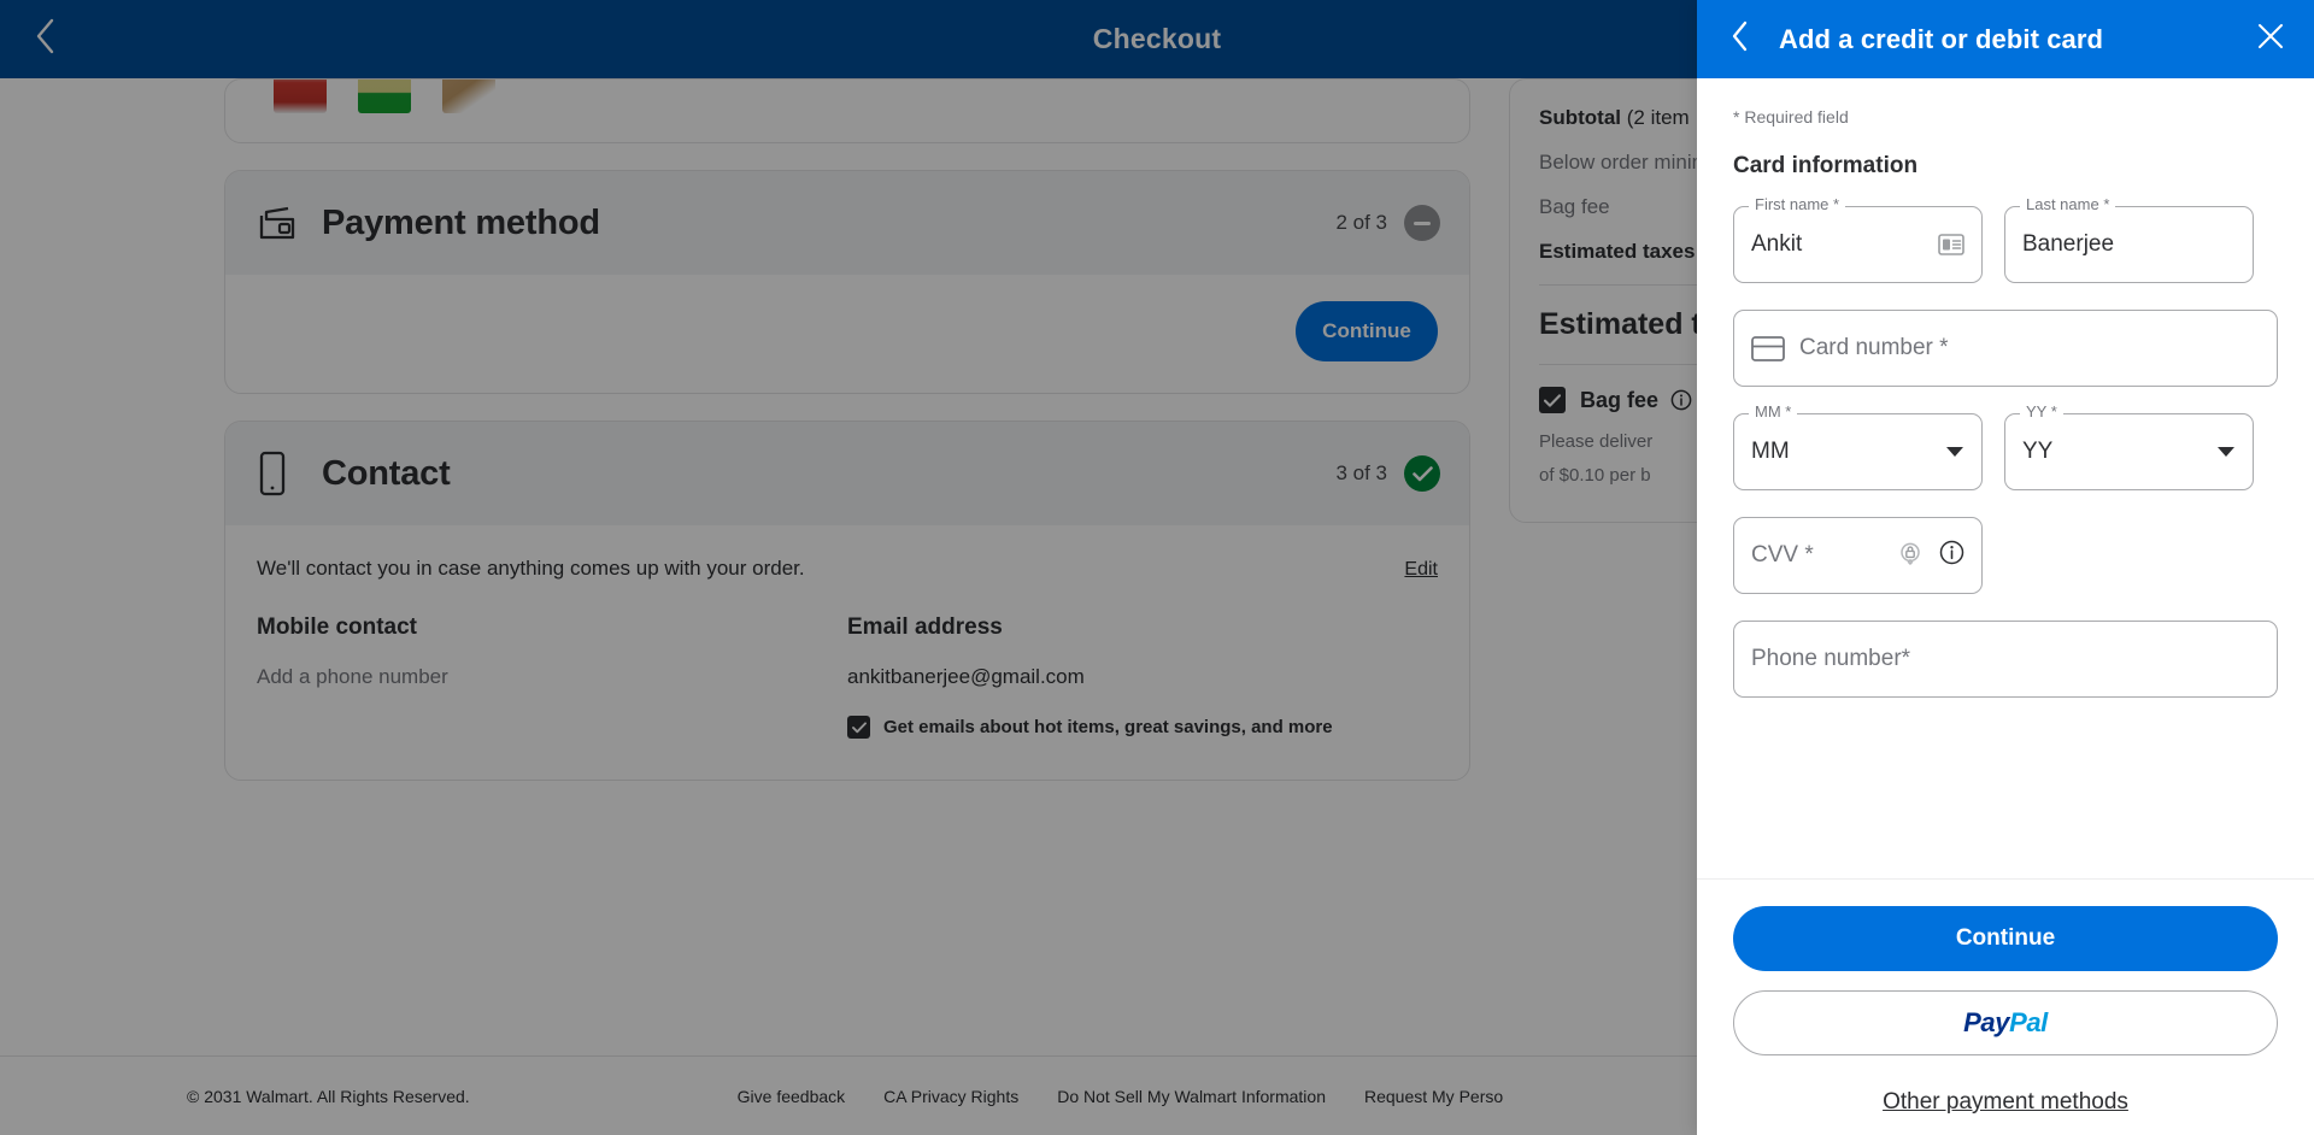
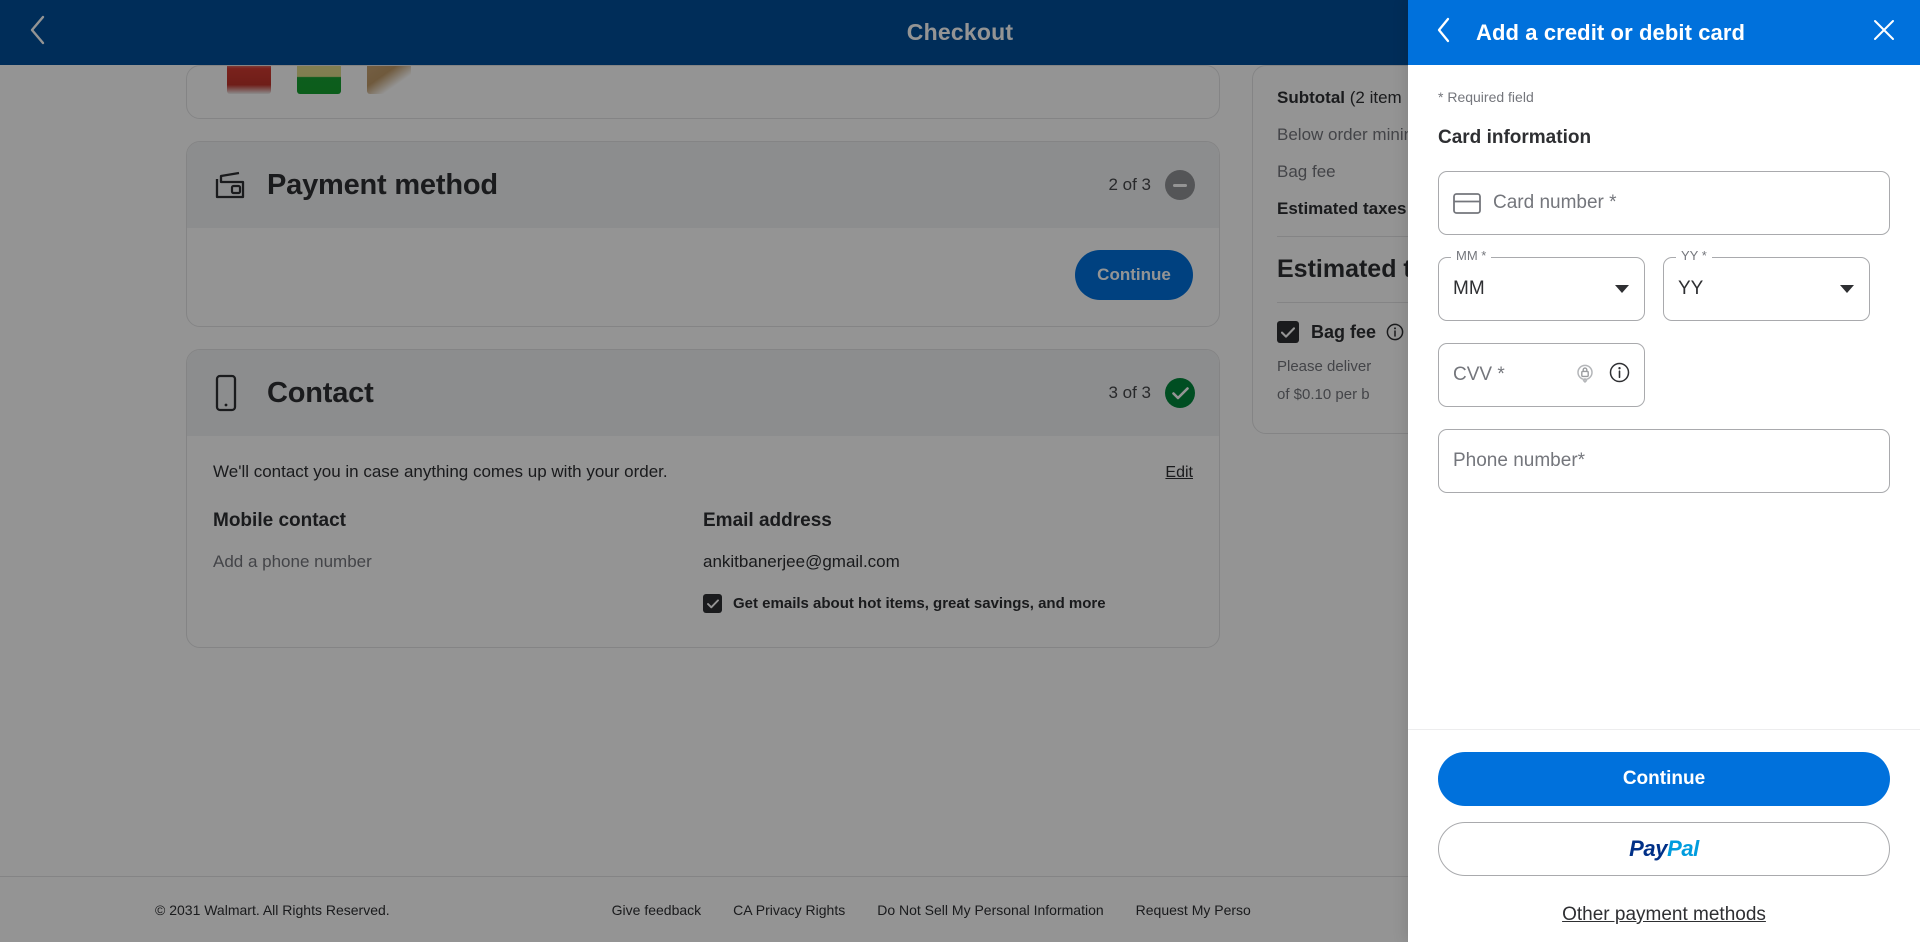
  Payment method
  2 of 3
  Continue
  Contact
  3 of 3
  We'll contact you in case anything comes up with your order.
  Edit
  Mobile contact
  Add a phone number
  Email address
  ankitbanerjee@gmail.com
  Get emails about hot items, great savings, and more
  Subtotal (2 item
  Below order mini
  Bag fee
  Estimated taxes
  Estimated
  Bag fee
  Please deliver
  of $0.10 per b
  © 2031 Walmart. All Rights Reserved.
  Give feedback
  CA Privacy Rights
- Do Not Sell My Walmart Information
+ Do Not Sell My Personal Information
  Request My Perso
  Checkout
  Add a credit or debit card
  * Required field
  Card information
- First name *
- Ankit
- Last name *
- Banerjee
  Card number *
  MM *
  MM
  YY *
  YY
  CVV *
  Phone number*
  Continue
  PayPal
  Other payment methods
